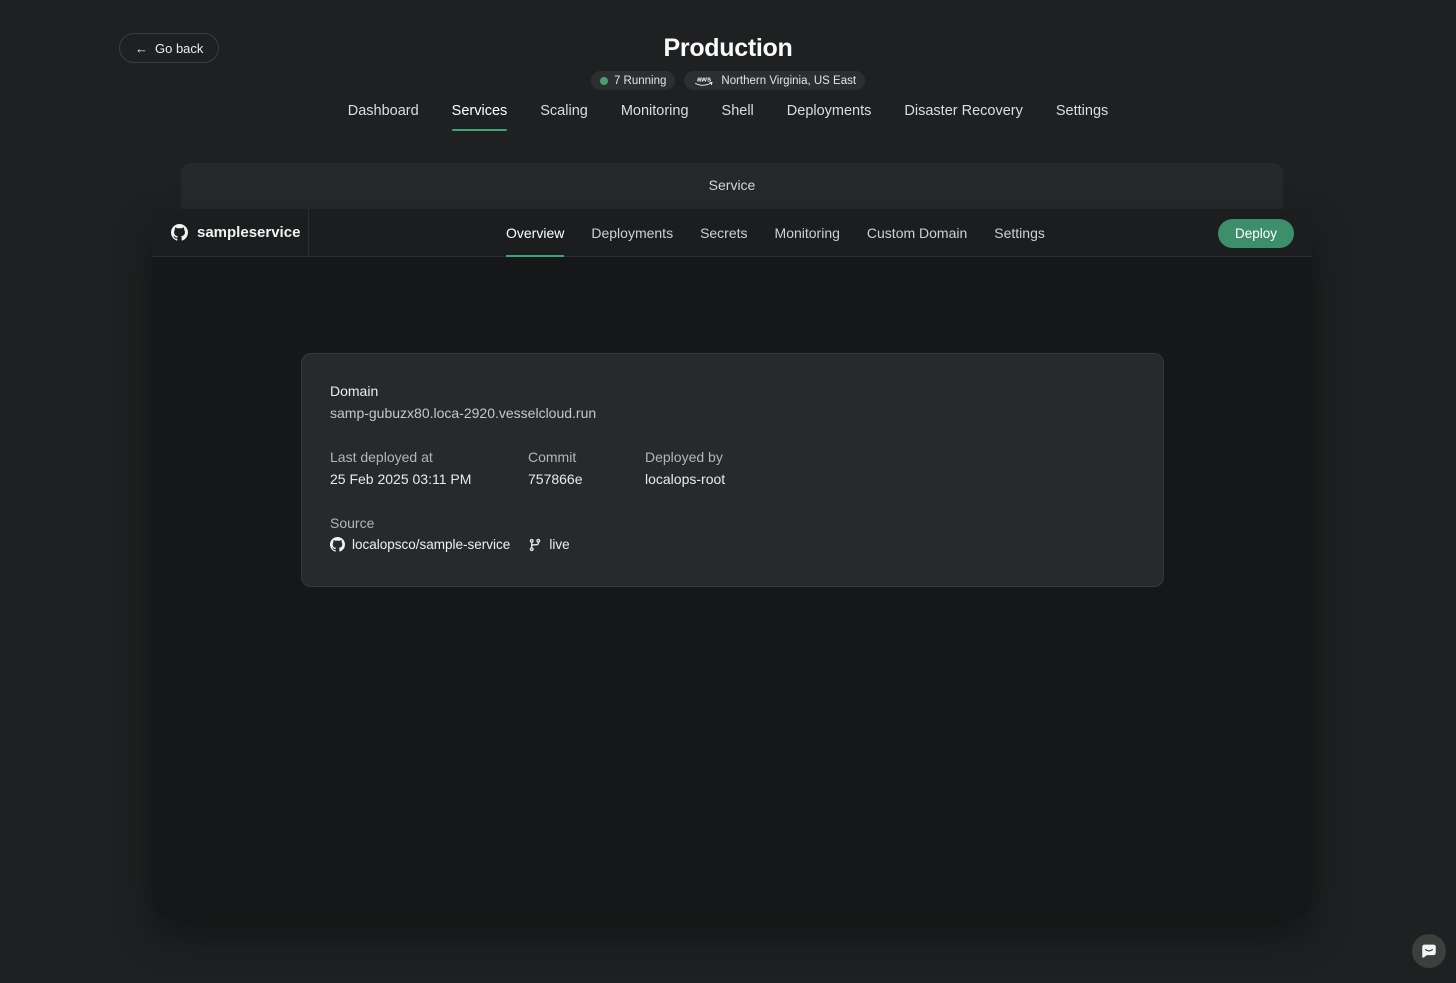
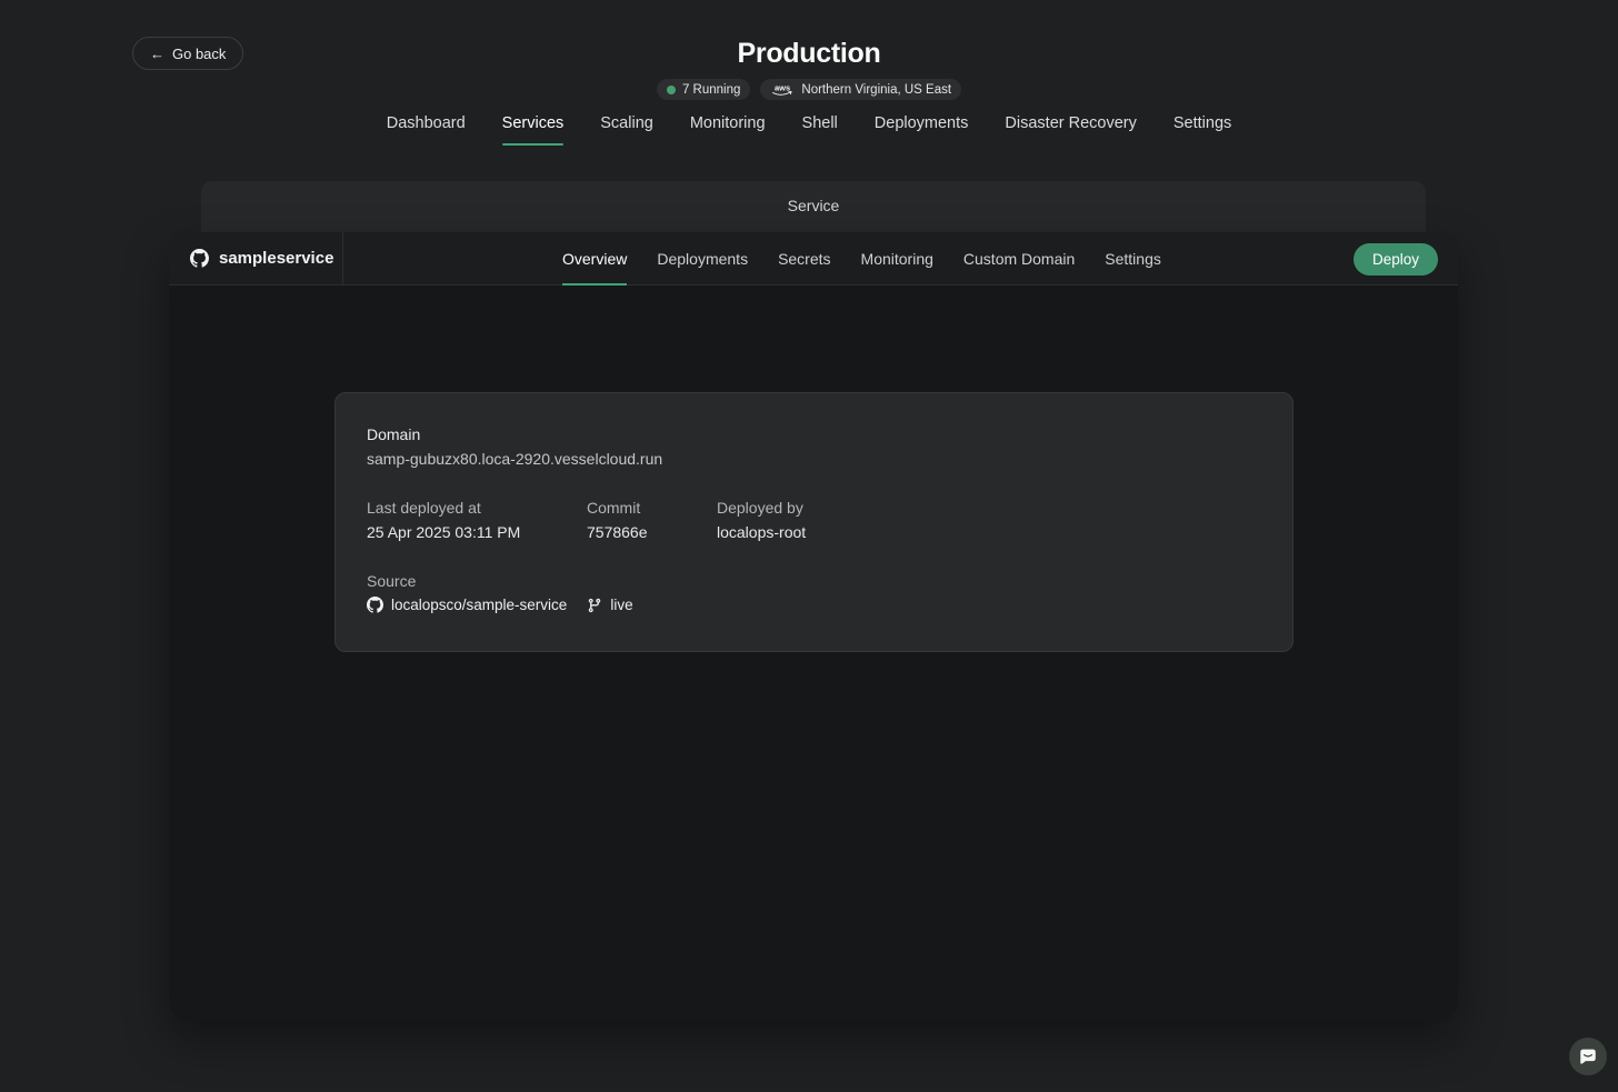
  ←
  Go back
  Production
  7 Running
  aws
  Northern Virginia, US East
  Dashboard
  Services
  Scaling
  Monitoring
  Shell
  Deployments
  Disaster Recovery
  Settings
  Service
  sampleservice
  Overview
  Deployments
  Secrets
  Monitoring
  Custom Domain
  Settings
  Deploy
  Domain
  samp-gubuzx80.loca-2920.vesselcloud.run
  Last deployed at
- 25 Feb 2025 03:11 PM
+ 25 Apr 2025 03:11 PM
  Commit
  757866e
  Deployed by
  localops-root
  Source
  localopsco/sample-service
  live
